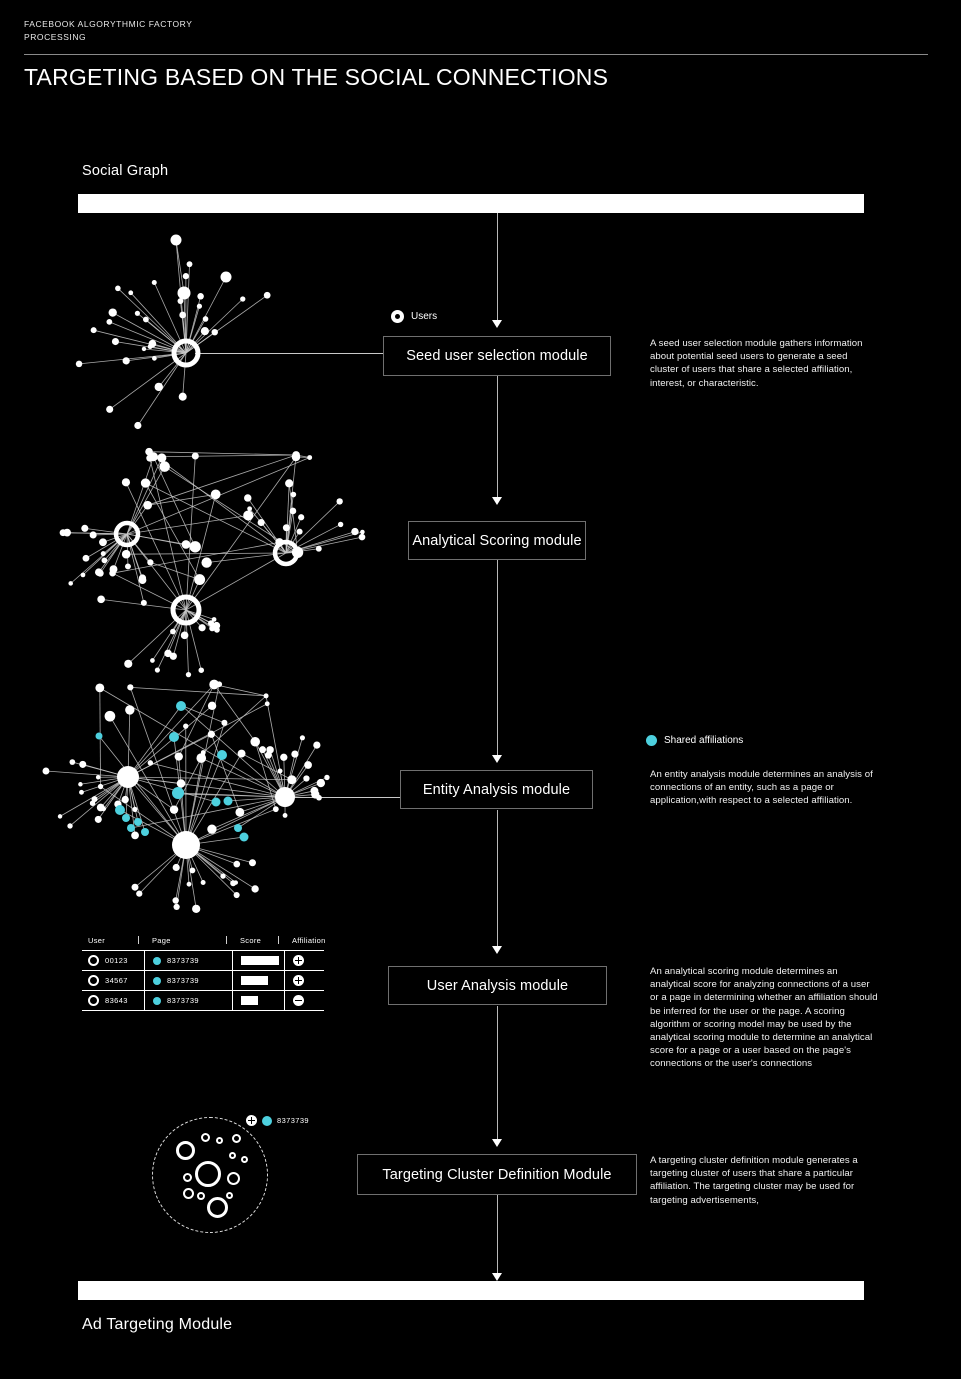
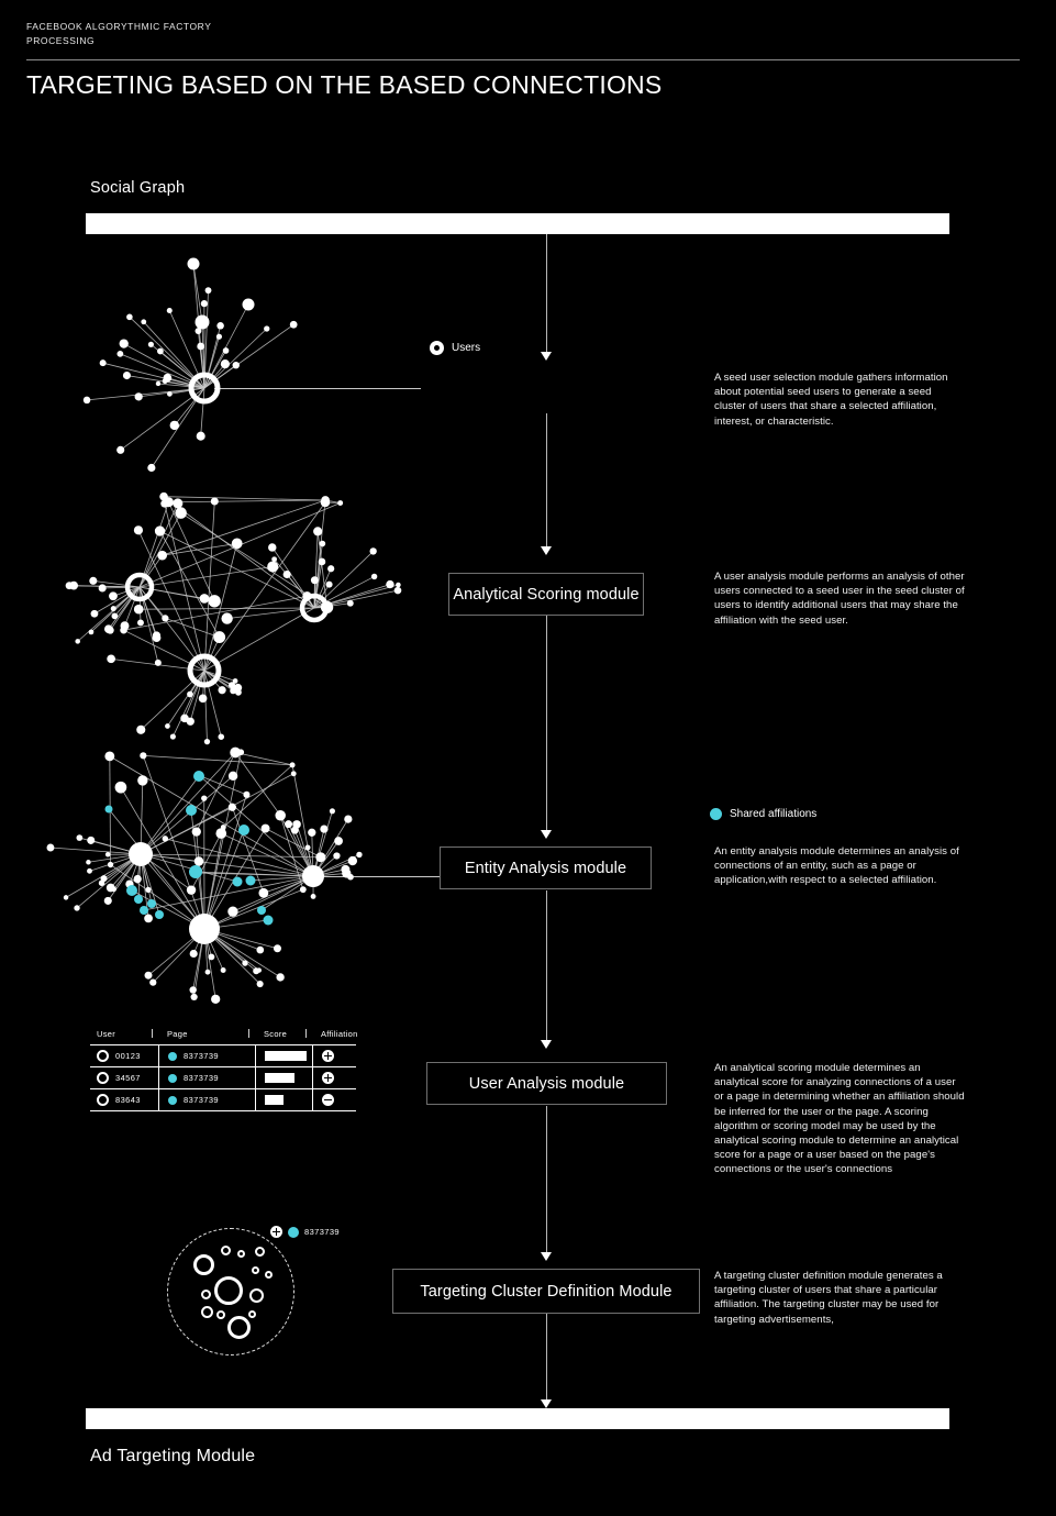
  FACEBOOK ALGORYTHMIC FACTORY
  PROCESSING
- TARGETING BASED ON THE SOCIAL CONNECTIONS
+ TARGETING BASED ON THE BASED CONNECTIONS
  Social Graph
  Ad Targeting Module
- Seed user selection module
  Analytical Scoring module
  Entity Analysis module
  User Analysis module
  Targeting Cluster Definition Module
  Users
  Shared affiliations
  8373739
  A seed user selection module gathers information about potential seed users to generate a seed cluster of users that share a selected affiliation, interest, or characteristic.
+ A user analysis module performs an analysis of other users connected to a seed user in the seed cluster of users to identify additional users that may share the affiliation with the seed user.
  An entity analysis module determines an analysis of connections of an entity, such as a page or application,with respect to a selected affiliation.
  An analytical scoring module determines an analytical score for analyzing connections of a user or a page in determining whether an affiliation should be inferred for the user or the page. A scoring algorithm or scoring model may be used by the analytical scoring module to determine an analytical score for a page or a user based on the page's connections or the user's connections
  A targeting cluster definition module generates a targeting cluster of users that share a particular affiliation. The targeting cluster may be used for targeting advertisements,
  User
  Page
  Score
  Affiliation
  00123
  8373739
  34567
  8373739
  83643
  8373739
